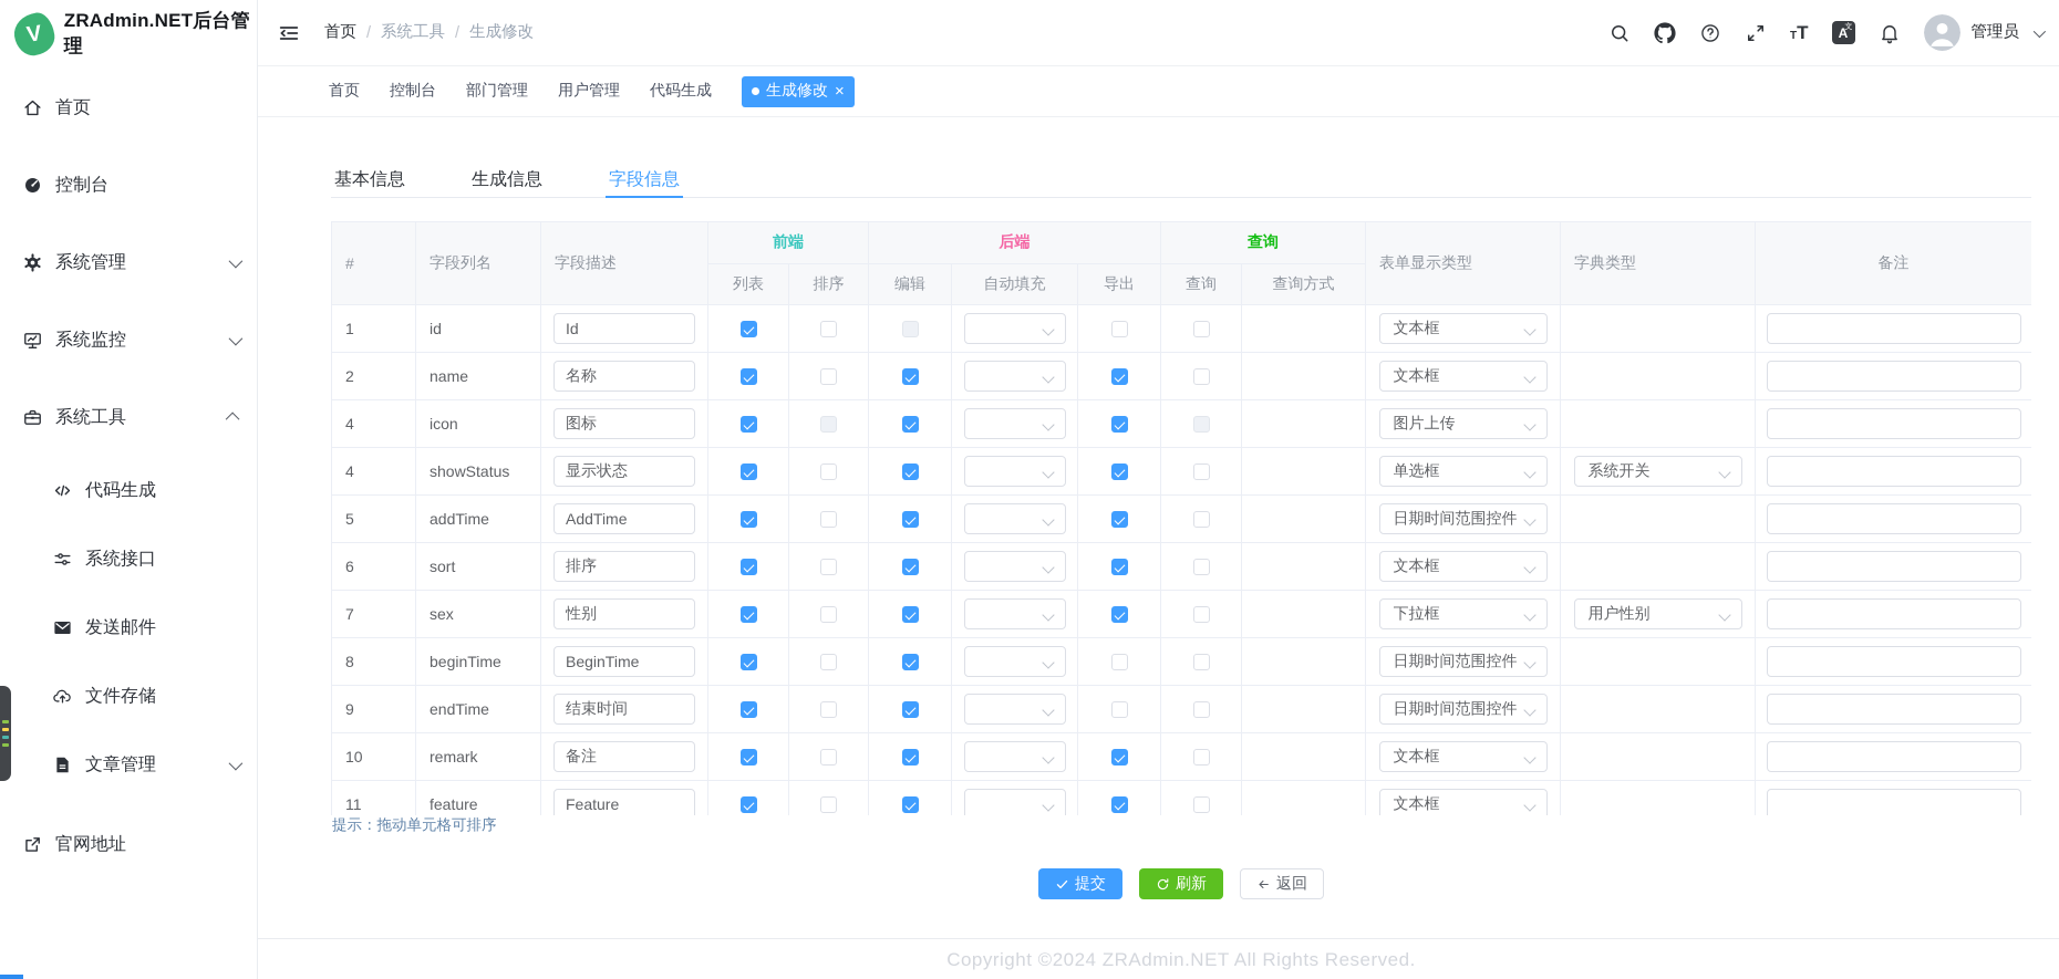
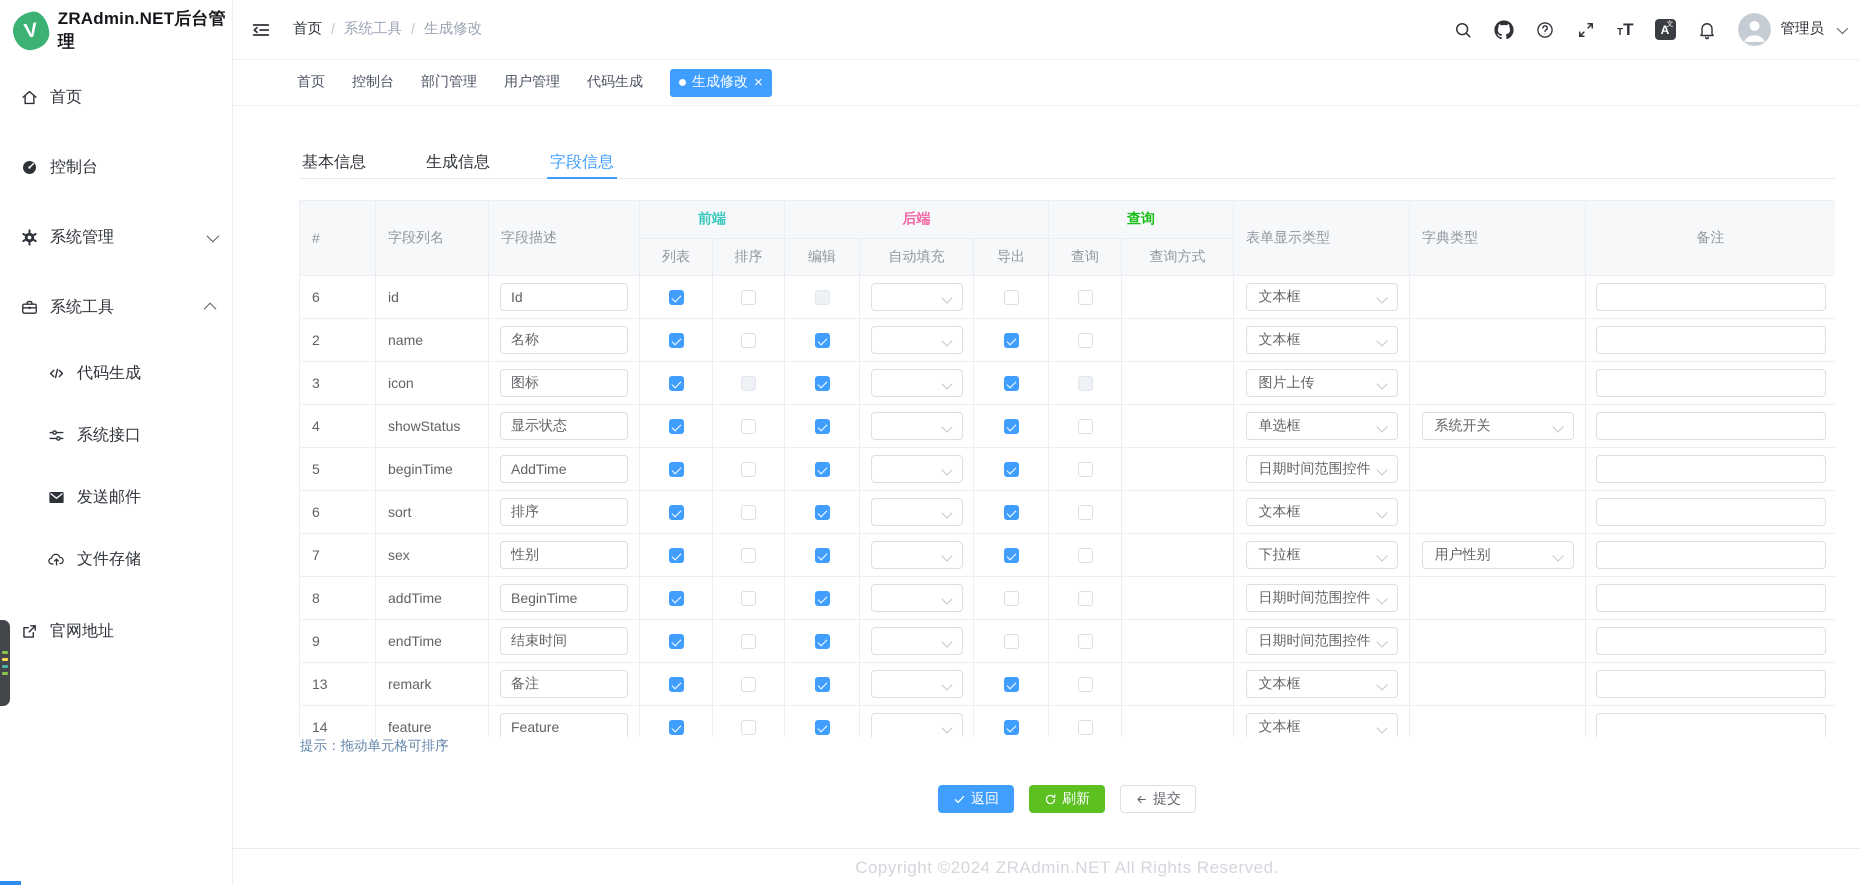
  ZRAdmin.NET后台管理
  首页
  控制台
  系统管理
- 系统监控
  系统工具
  代码生成
  系统接口
  发送邮件
  文件存储
- 文章管理
  官网地址
  首页
  /
  系统工具
  /
  生成修改
  T
  T
  A
  管理员
  首页
  控制台
  部门管理
  用户管理
  代码生成
  生成修改
  ×
  基本信息
  生成信息
  字段信息
  #	字段列名	字段描述	前端	后端	查询	表单显示类型	字典类型	备注
  列表	排序	编辑	自动填充	导出	查询	查询方式
- 1	id	Id								文本框
+ 6	id	Id								文本框
  2	name	名称								文本框
- 4	icon	图标								图片上传
+ 3	icon	图标								图片上传
  4	showStatus	显示状态								单选框	系统开关
- 5	addTime	AddTime								日期时间范围控件
+ 5	beginTime	AddTime								日期时间范围控件
  6	sort	排序								文本框
  7	sex	性别								下拉框	用户性别
- 8	beginTime	BeginTime								日期时间范围控件
+ 8	addTime	BeginTime								日期时间范围控件
  9	endTime	结束时间								日期时间范围控件
- 10	remark	备注								文本框
+ 13	remark	备注								文本框
- 11	feature	Feature								文本框
+ 14	feature	Feature								文本框
  提示：拖动单元格可排序
- 提交
+ 返回
  刷新
- 返回
+ 提交
  Copyright ©2024 ZRAdmin.NET All Rights Reserved.
